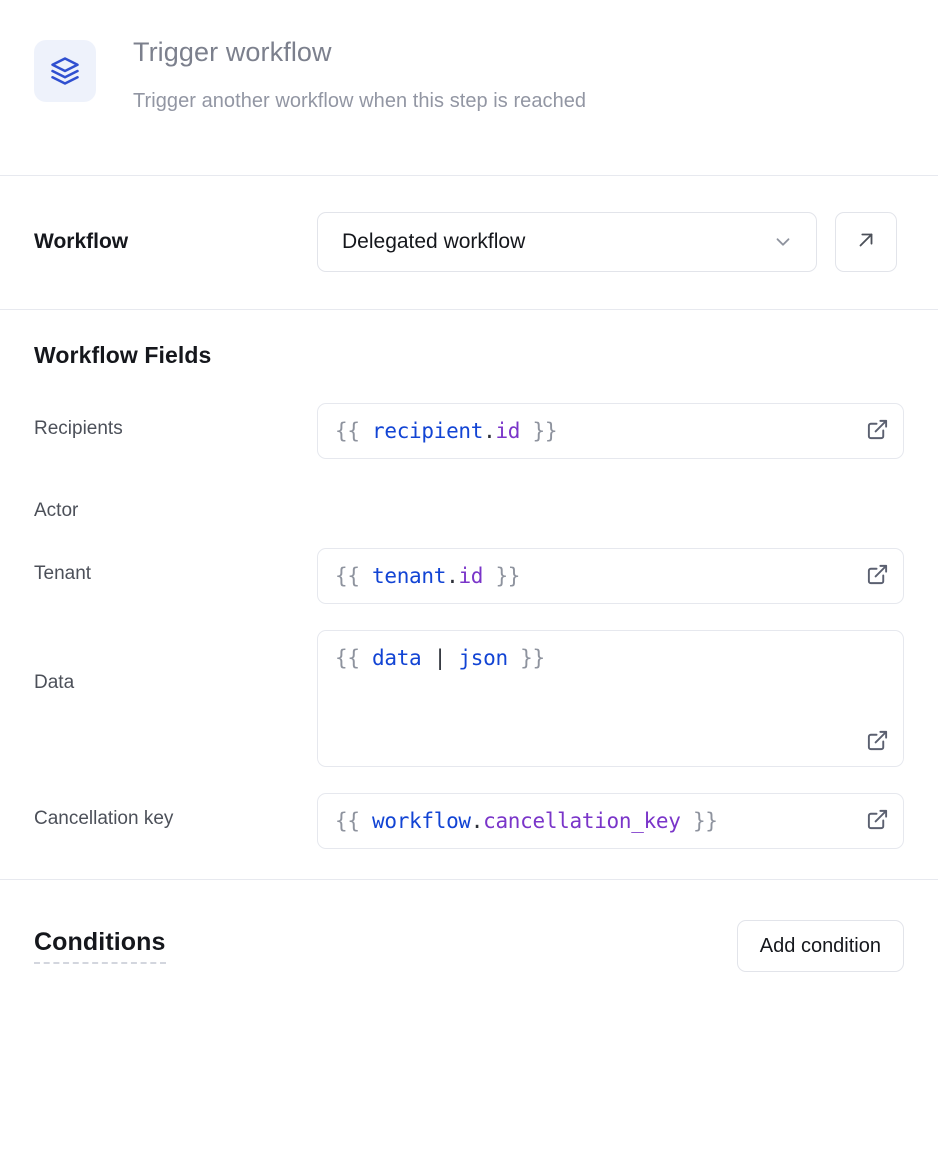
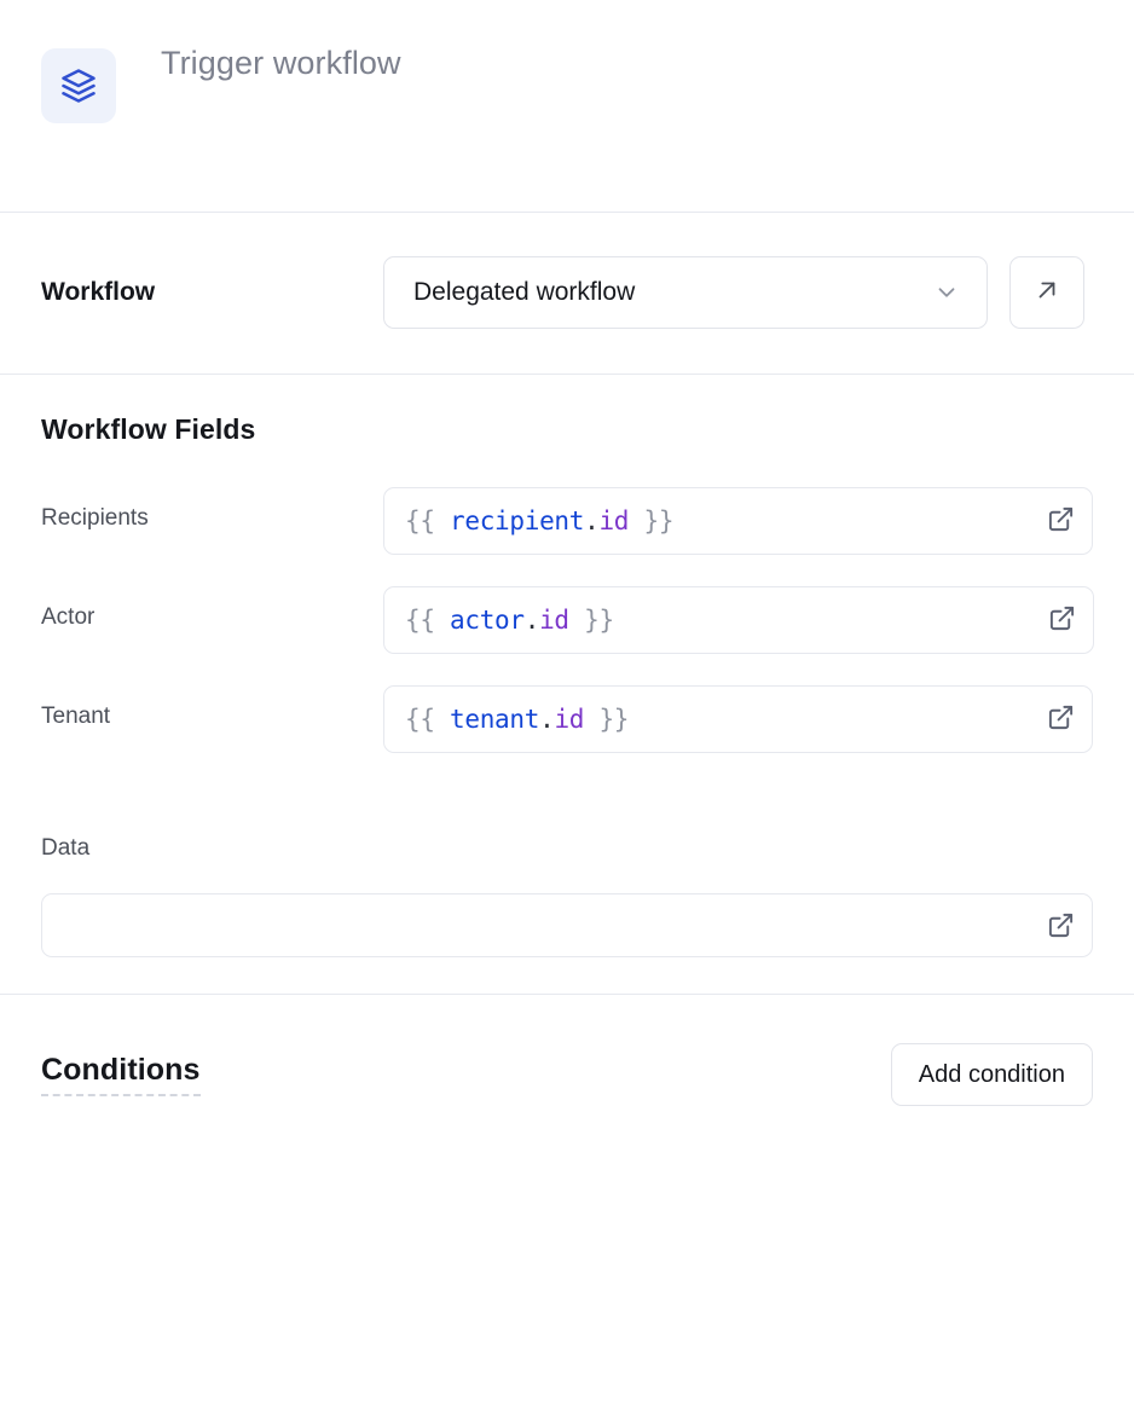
  Trigger workflow
- Trigger another workflow when this step is reached
  Workflow
  Delegated workflow
  Workflow Fields
  Recipients
  {{ recipient.id }}
  Actor
+ {{ actor.id }}
  Tenant
  {{ tenant.id }}
  Data
- {{ data | json }}
- Cancellation key
- {{ workflow.cancellation_key }}
  Conditions
  Add condition
